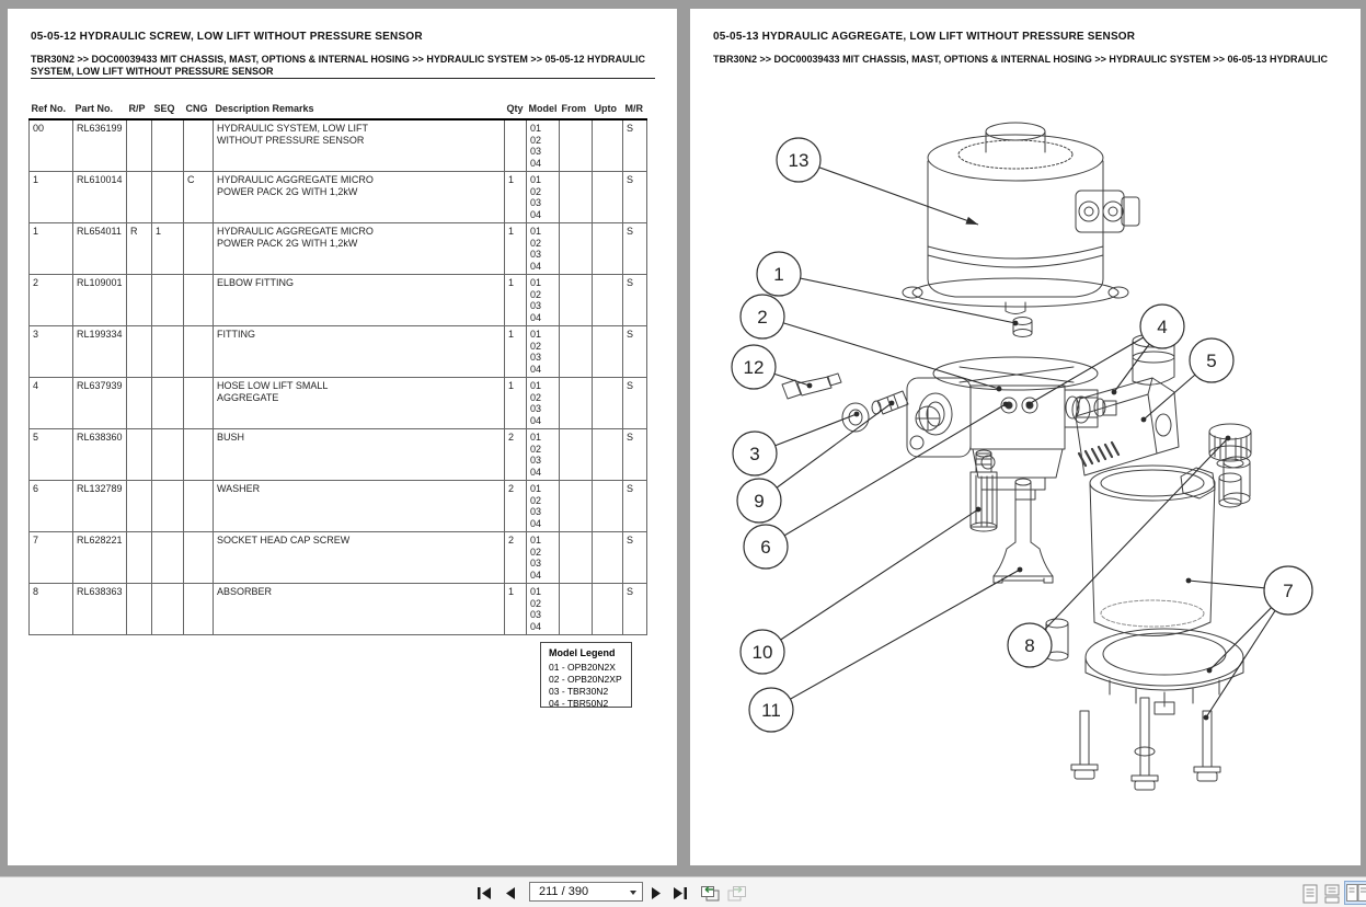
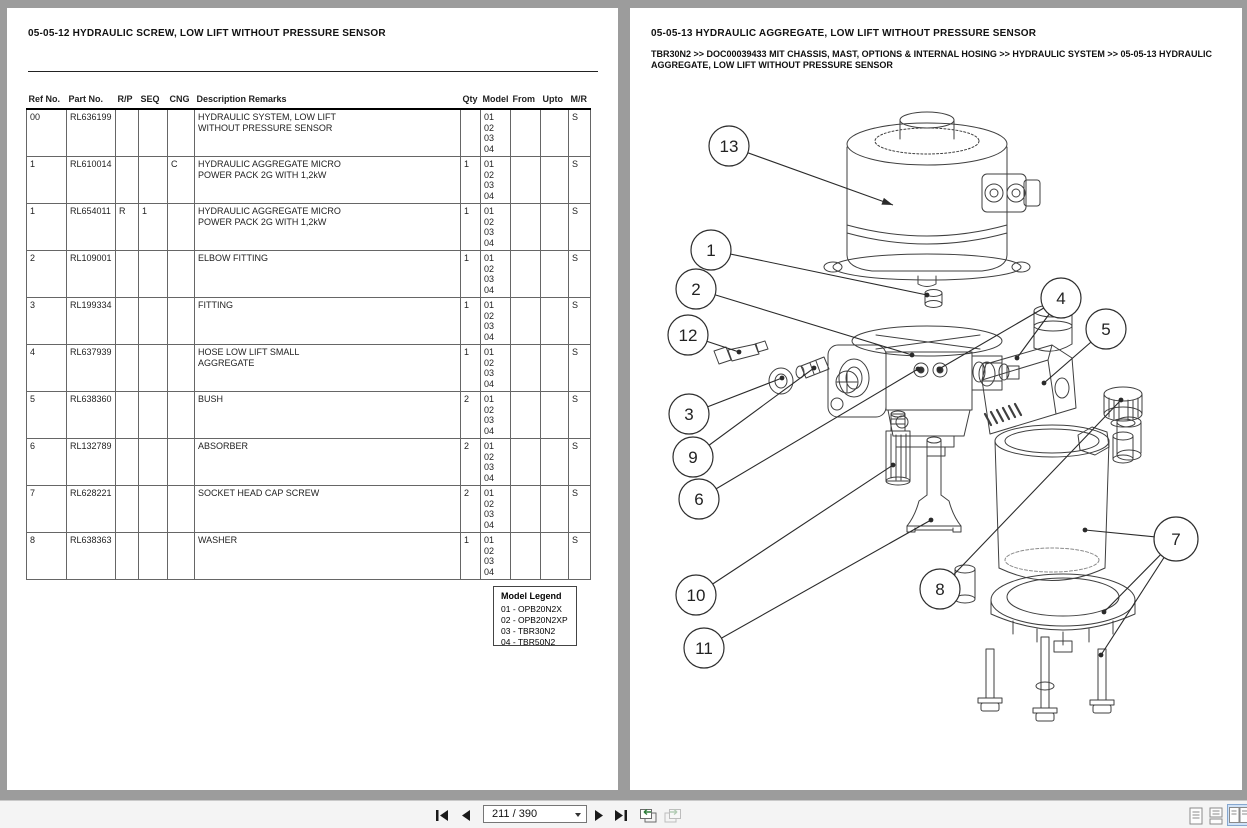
  05-05-12 HYDRAULIC SCREW, LOW LIFT WITHOUT PRESSURE SENSOR
- TBR30N2 >> DOC00039433 MIT CHASSIS, MAST, OPTIONS & INTERNAL HOSING >> HYDRAULIC SYSTEM >> 05-05-12 HYDRAULIC
- SYSTEM, LOW LIFT WITHOUT PRESSURE SENSOR
  Ref No.	Part No.	R/P	SEQ	CNG	Description Remarks	Qty	Model	From	Upto	M/R
  00	RL636199				HYDRAULIC SYSTEM, LOW LIFTWITHOUT PRESSURE SENSOR		01020304			S
  1	RL610014			C	HYDRAULIC AGGREGATE MICROPOWER PACK 2G WITH 1,2kW	1	01020304			S
  1	RL654011	R	1		HYDRAULIC AGGREGATE MICROPOWER PACK 2G WITH 1,2kW	1	01020304			S
  2	RL109001				ELBOW FITTING	1	01020304			S
  3	RL199334				FITTING	1	01020304			S
  4	RL637939				HOSE LOW LIFT SMALLAGGREGATE	1	01020304			S
  5	RL638360				BUSH	2	01020304			S
- 6	RL132789				WASHER	2	01020304			S
+ 6	RL132789				ABSORBER	2	01020304			S
  7	RL628221				SOCKET HEAD CAP SCREW	2	01020304			S
- 8	RL638363				ABSORBER	1	01020304			S
+ 8	RL638363				WASHER	1	01020304			S
  Model Legend
  01 - OPB20N2X
  02 - OPB20N2XP
  03 - TBR30N2
  04 - TBR50N2
  05-05-13 HYDRAULIC AGGREGATE, LOW LIFT WITHOUT PRESSURE SENSOR
- TBR30N2 >> DOC00039433 MIT CHASSIS, MAST, OPTIONS & INTERNAL HOSING >> HYDRAULIC SYSTEM >> 06-05-13 HYDRAULIC
+ TBR30N2 >> DOC00039433 MIT CHASSIS, MAST, OPTIONS & INTERNAL HOSING >> HYDRAULIC SYSTEM >> 05-05-13 HYDRAULIC
+ AGGREGATE, LOW LIFT WITHOUT PRESSURE SENSOR
  13
  1
  2
  12
  3
  9
  6
  10
  11
  4
  5
  7
  8
  211 / 390
